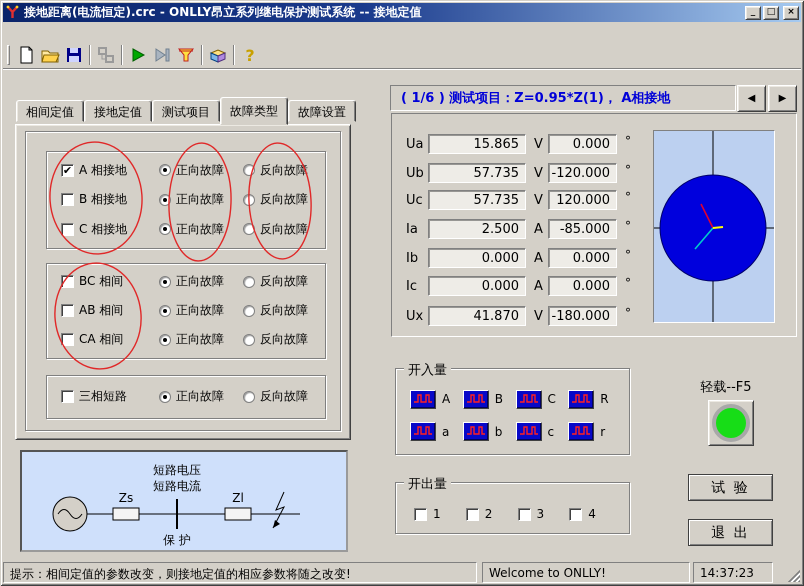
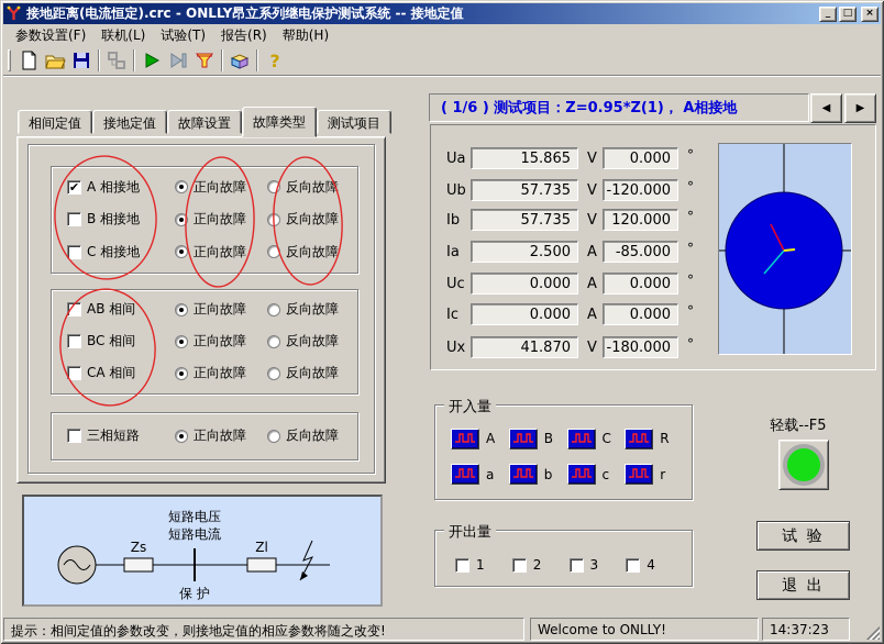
  接地距离(电流恒定).crc - ONLLY昂立系列继电保护测试系统 -- 接地定值
  _
  □
  ×
+ 参数设置(F)
+ 联机(L)
+ 试验(T)
+ 报告(R)
+ 帮助(H)
  ?
  相间定值
  接地定值
- 测试项目
+ 故障设置
  故障类型
- 故障设置
+ 测试项目
  ✔
  A 相接地
  正向故障
  反向故障
  B 相接地
  正向故障
  反向故障
  C 相接地
  正向故障
  反向故障
- BC 相间
+ AB 相间
  正向故障
  反向故障
- AB 相间
+ BC 相间
  正向故障
  反向故障
  CA 相间
  正向故障
  反向故障
  三相短路
  正向故障
  反向故障
  Zs
  短路电压
  短路电流
  保 护
  Zl
  ( 1/6 ) 测试项目：Z=0.95*Z(1)， A相接地
  ◀
  ▶
  Ua
  15.865
  V
  0.000
  °
  Ub
  57.735
  V
  -120.000
  °
- Uc
+ Ib
  57.735
  V
  120.000
  °
  Ia
  2.500
  A
  -85.000
  °
- Ib
+ Uc
  0.000
  A
  0.000
  °
  Ic
  0.000
  A
  0.000
  °
  Ux
  41.870
  V
  -180.000
  °
  开入量
  A
  B
  C
  R
  a
  b
  c
  r
  轻载--F5
  开出量
  1
  2
  3
  4
  试 验
  退 出
  提示：相间定值的参数改变，则接地定值的相应参数将随之改变!
  Welcome to ONLLY!
  14:37:23
